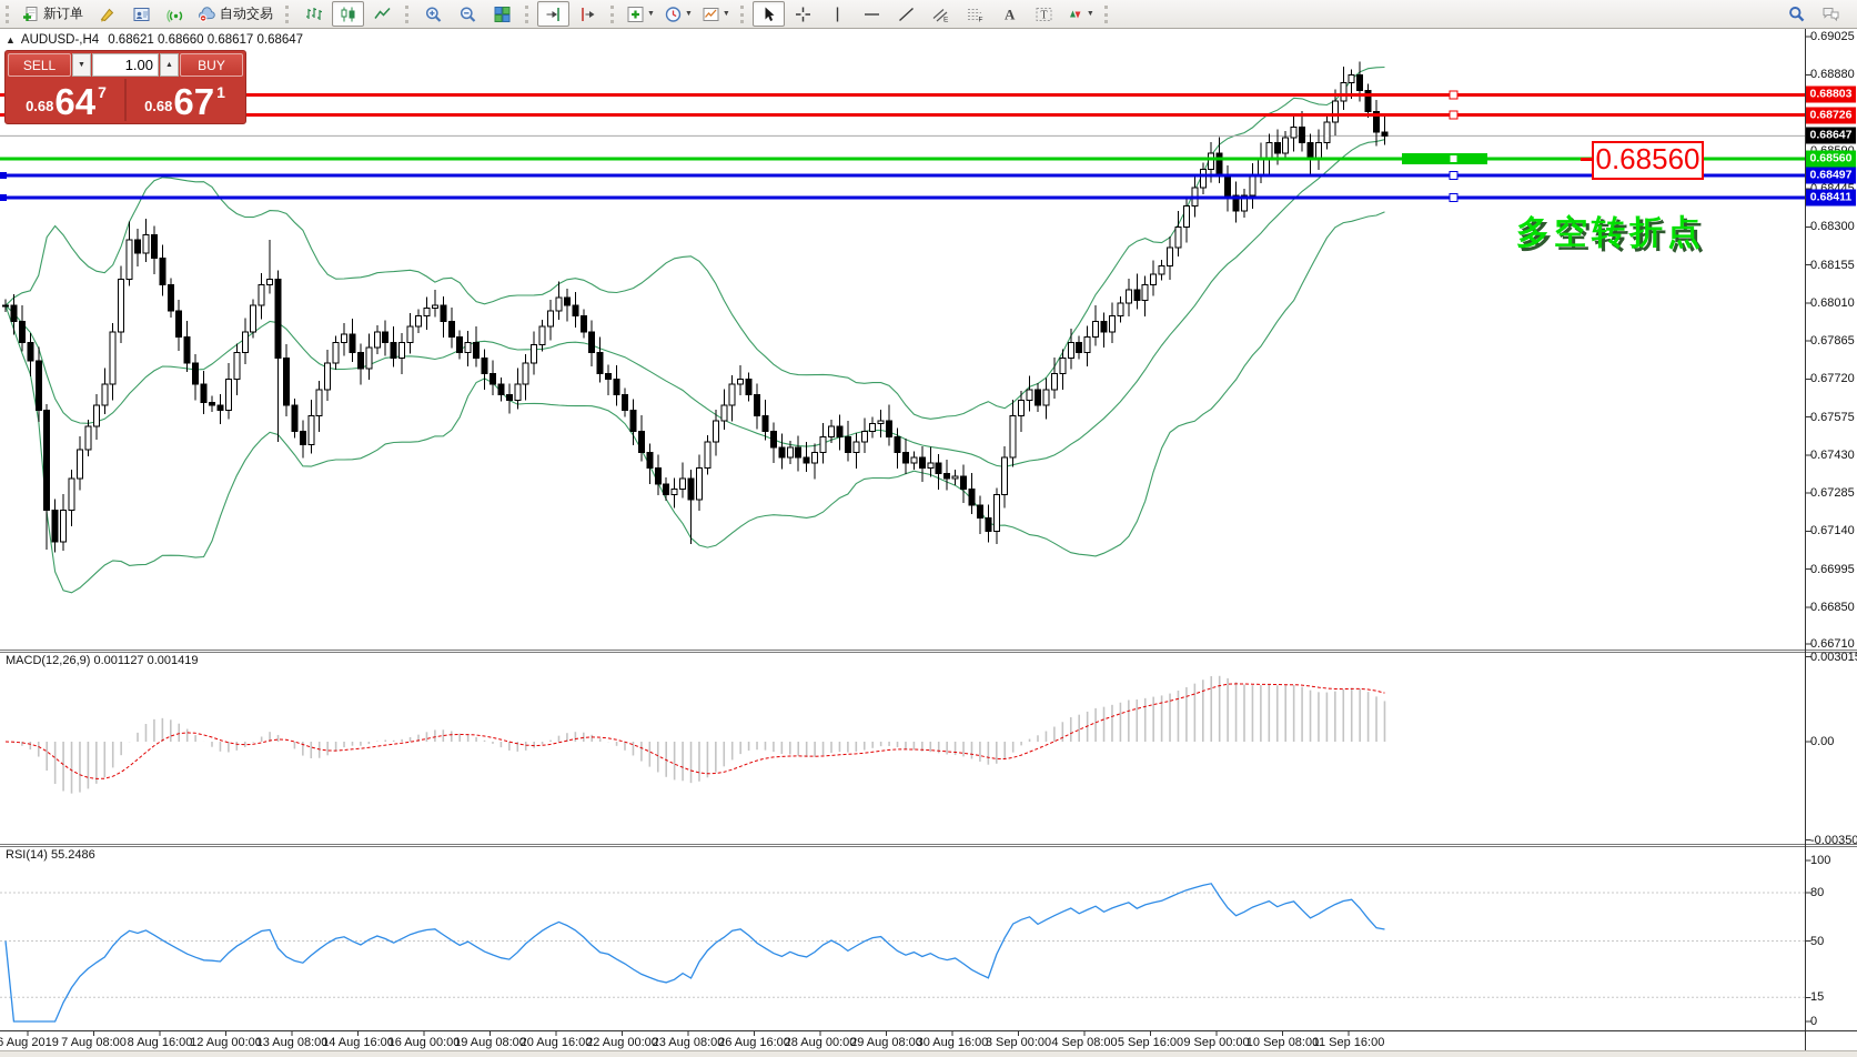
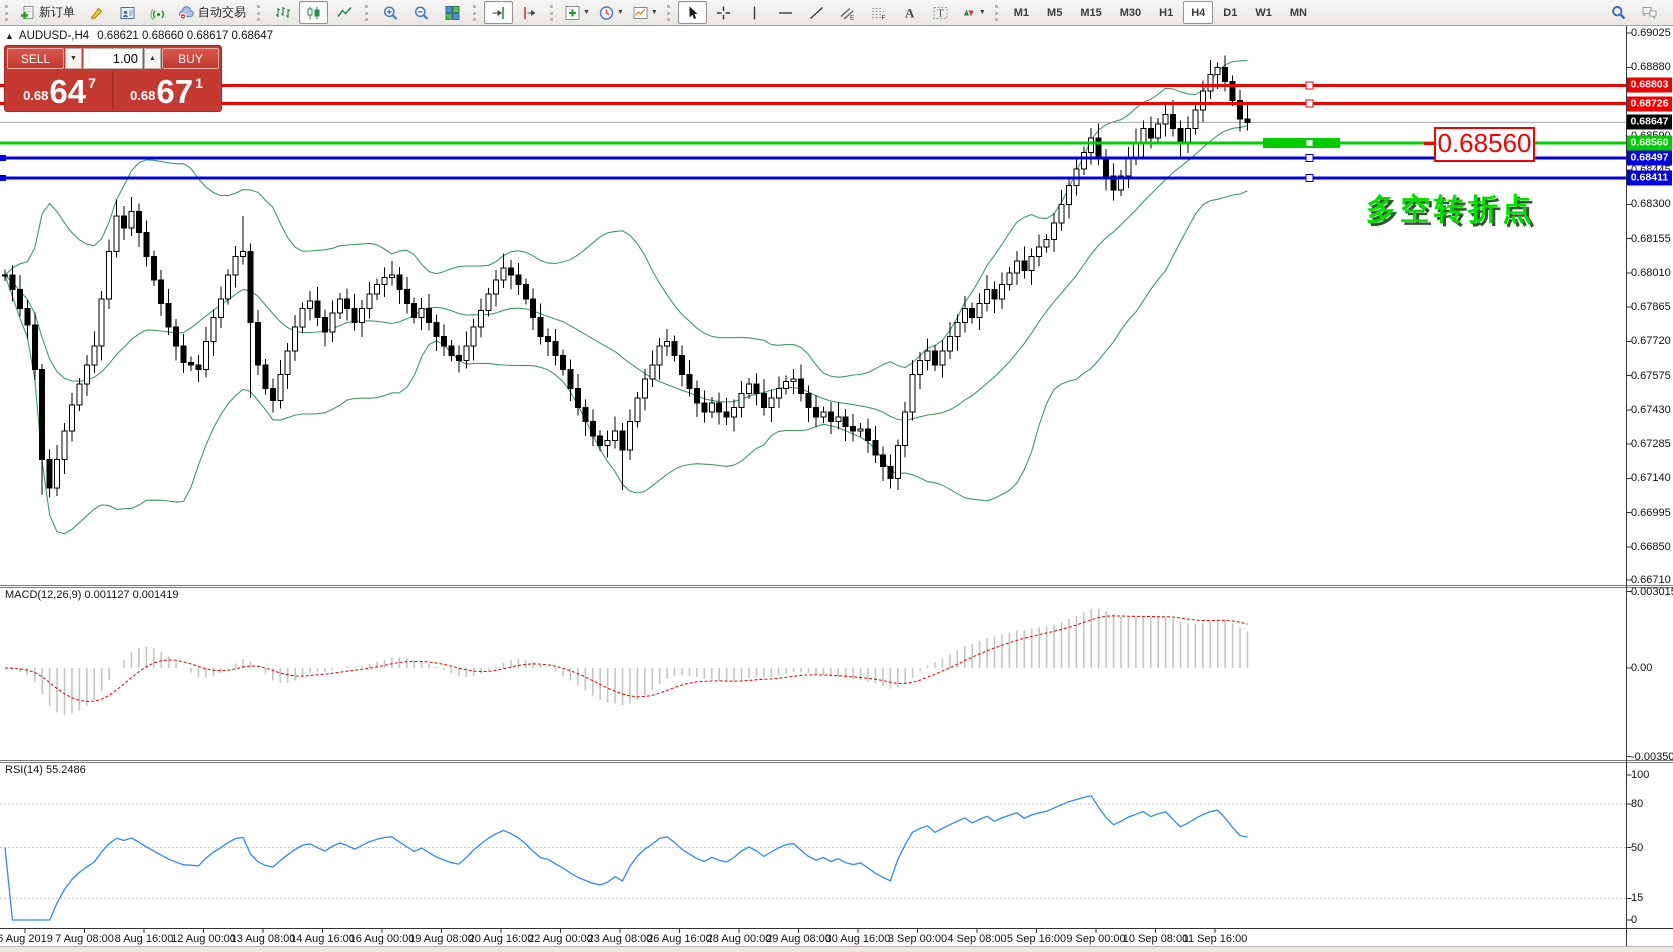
  新订单
  自动交易
  A
  T
+ M1
+ M5
+ M15
+ M30
+ H1
+ H4
+ D1
+ W1
+ MN
  ▲
  AUDUSD-,H4
  0.68621 0.68660 0.68617 0.68647
  SELL
  1.00
  BUY
  0.68
  64
  7
  0.68
  67
  1
  MACD(12,26,9) 0.001127 0.001419
  RSI(14) 55.2486
  0.68560
  多空转折点
  0.69025
  0.68880
  0.68300
  0.68155
  0.68010
  0.67865
  0.67720
  0.67575
  0.67430
  0.67285
  0.67140
  0.66995
  0.66850
  0.66710
  0.00301
  0.00
  -0.00350
  100
  80
  50
  15
  0
  0.68803
  0.68726
  0.68647
  0.68560
  0.68497
  0.68411
  6 Aug 2019
  7 Aug 08:00
  8 Aug 16:00
  12 Aug 00:00
  13 Aug 08:00
  14 Aug 16:00
  16 Aug 00:00
  19 Aug 08:00
  20 Aug 16:00
  22 Aug 00:00
  23 Aug 08:00
  26 Aug 16:00
  28 Aug 00:00
  29 Aug 08:00
  30 Aug 16:00
  3 Sep 00:00
  4 Sep 08:00
  5 Sep 16:00
  9 Sep 00:00
  10 Sep 08:00
  11 Sep 16:00
